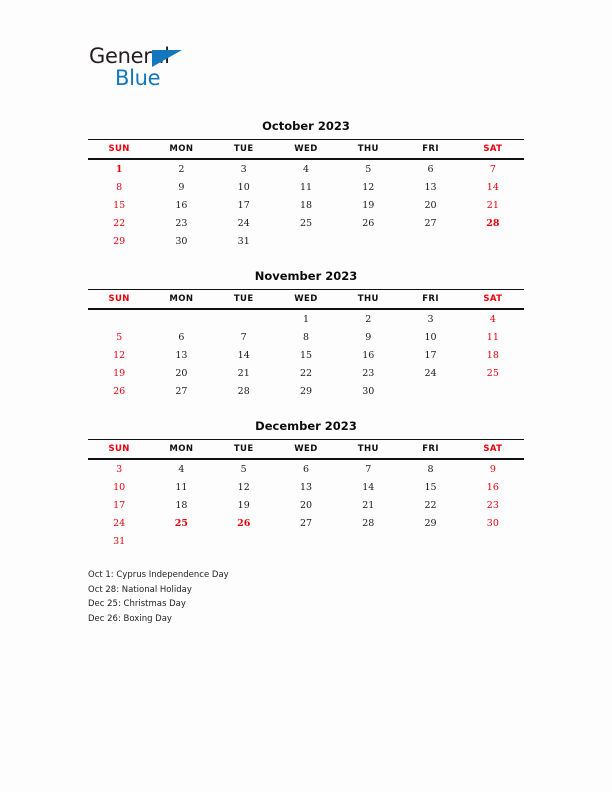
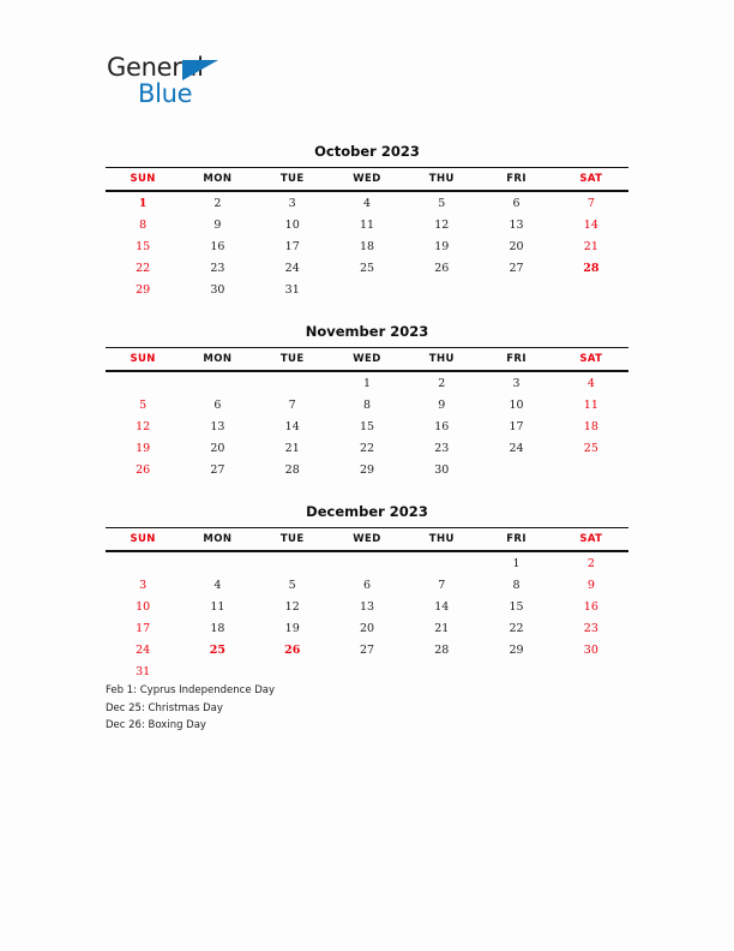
  General
  Blue
  October 2023
  SUN	MON	TUE	WED	THU	FRI	SAT
  1	2	3	4	5	6	7
  8	9	10	11	12	13	14
  15	16	17	18	19	20	21
  22	23	24	25	26	27	28
  29	30	31
  November 2023
  SUN	MON	TUE	WED	THU	FRI	SAT
  			1	2	3	4
  5	6	7	8	9	10	11
  12	13	14	15	16	17	18
  19	20	21	22	23	24	25
  26	27	28	29	30
  December 2023
  SUN	MON	TUE	WED	THU	FRI	SAT
+ 					1	2
  3	4	5	6	7	8	9
  10	11	12	13	14	15	16
  17	18	19	20	21	22	23
  24	25	26	27	28	29	30
  31
- Oct 1: Cyprus Independence Day
+ Feb 1: Cyprus Independence Day
- Oct 28: National Holiday
  Dec 25: Christmas Day
  Dec 26: Boxing Day
